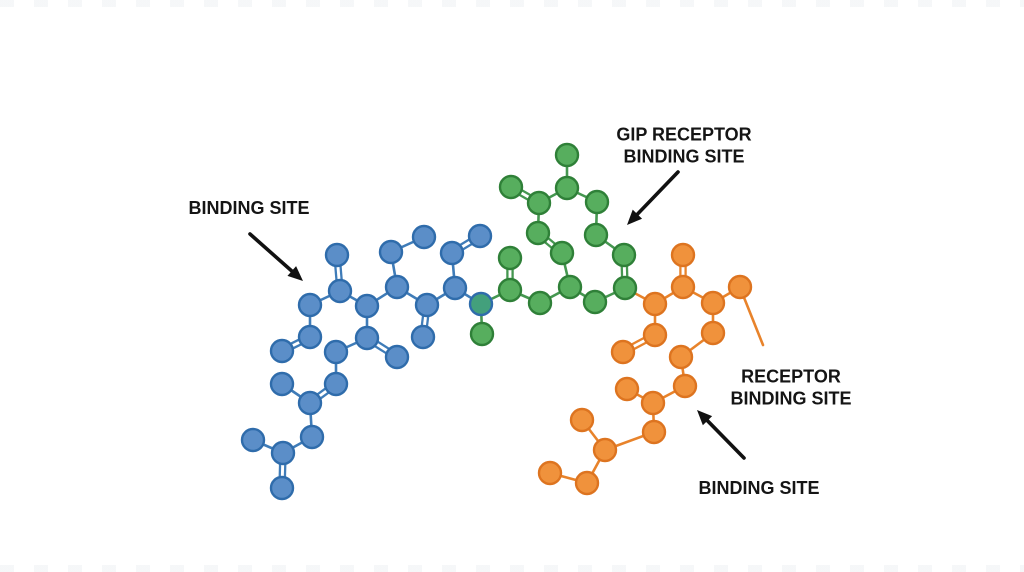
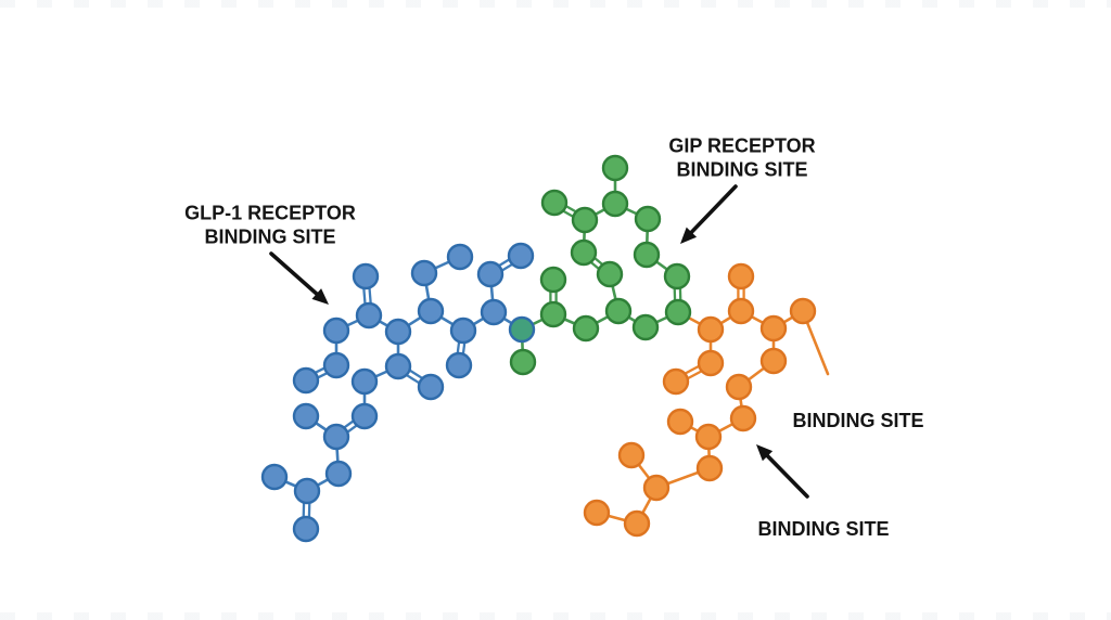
+ GLP-1 RECEPTOR
  BINDING SITE
  GIP RECEPTOR
  BINDING SITE
- RECEPTOR
  BINDING SITE
  BINDING SITE
